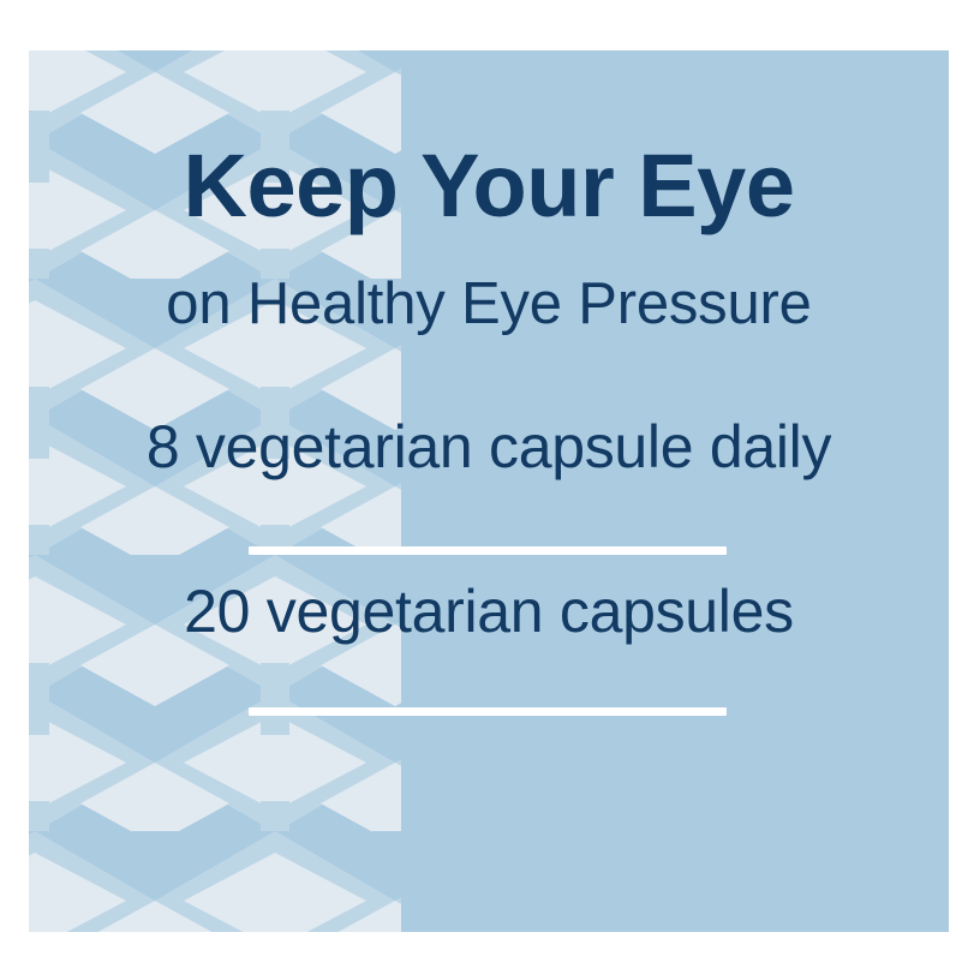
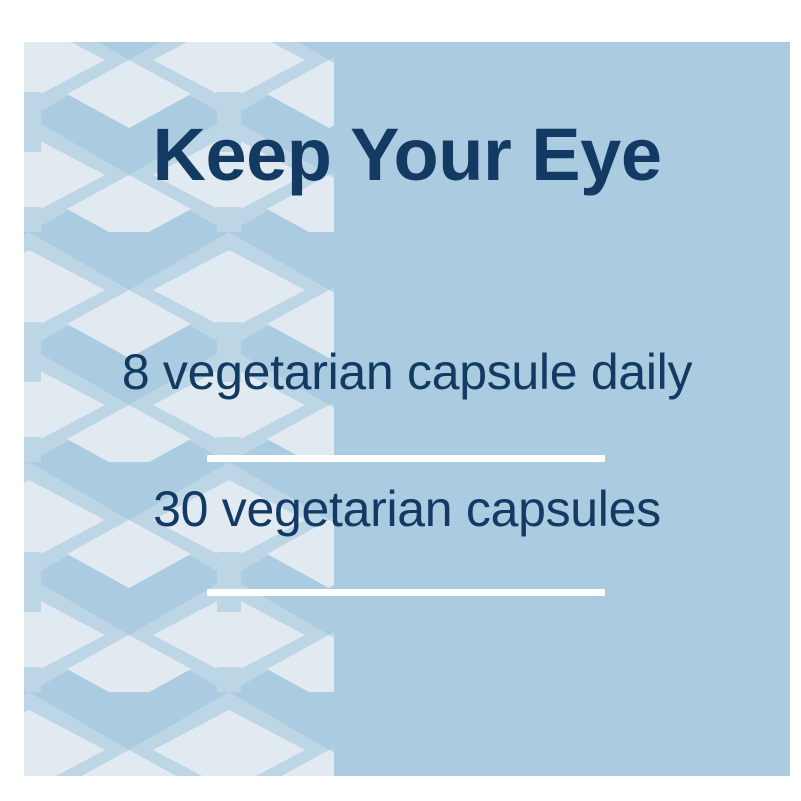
  Keep Your Eye
- on Healthy Eye Pressure
  8 vegetarian capsule daily
- 20 vegetarian capsules
+ 30 vegetarian capsules
